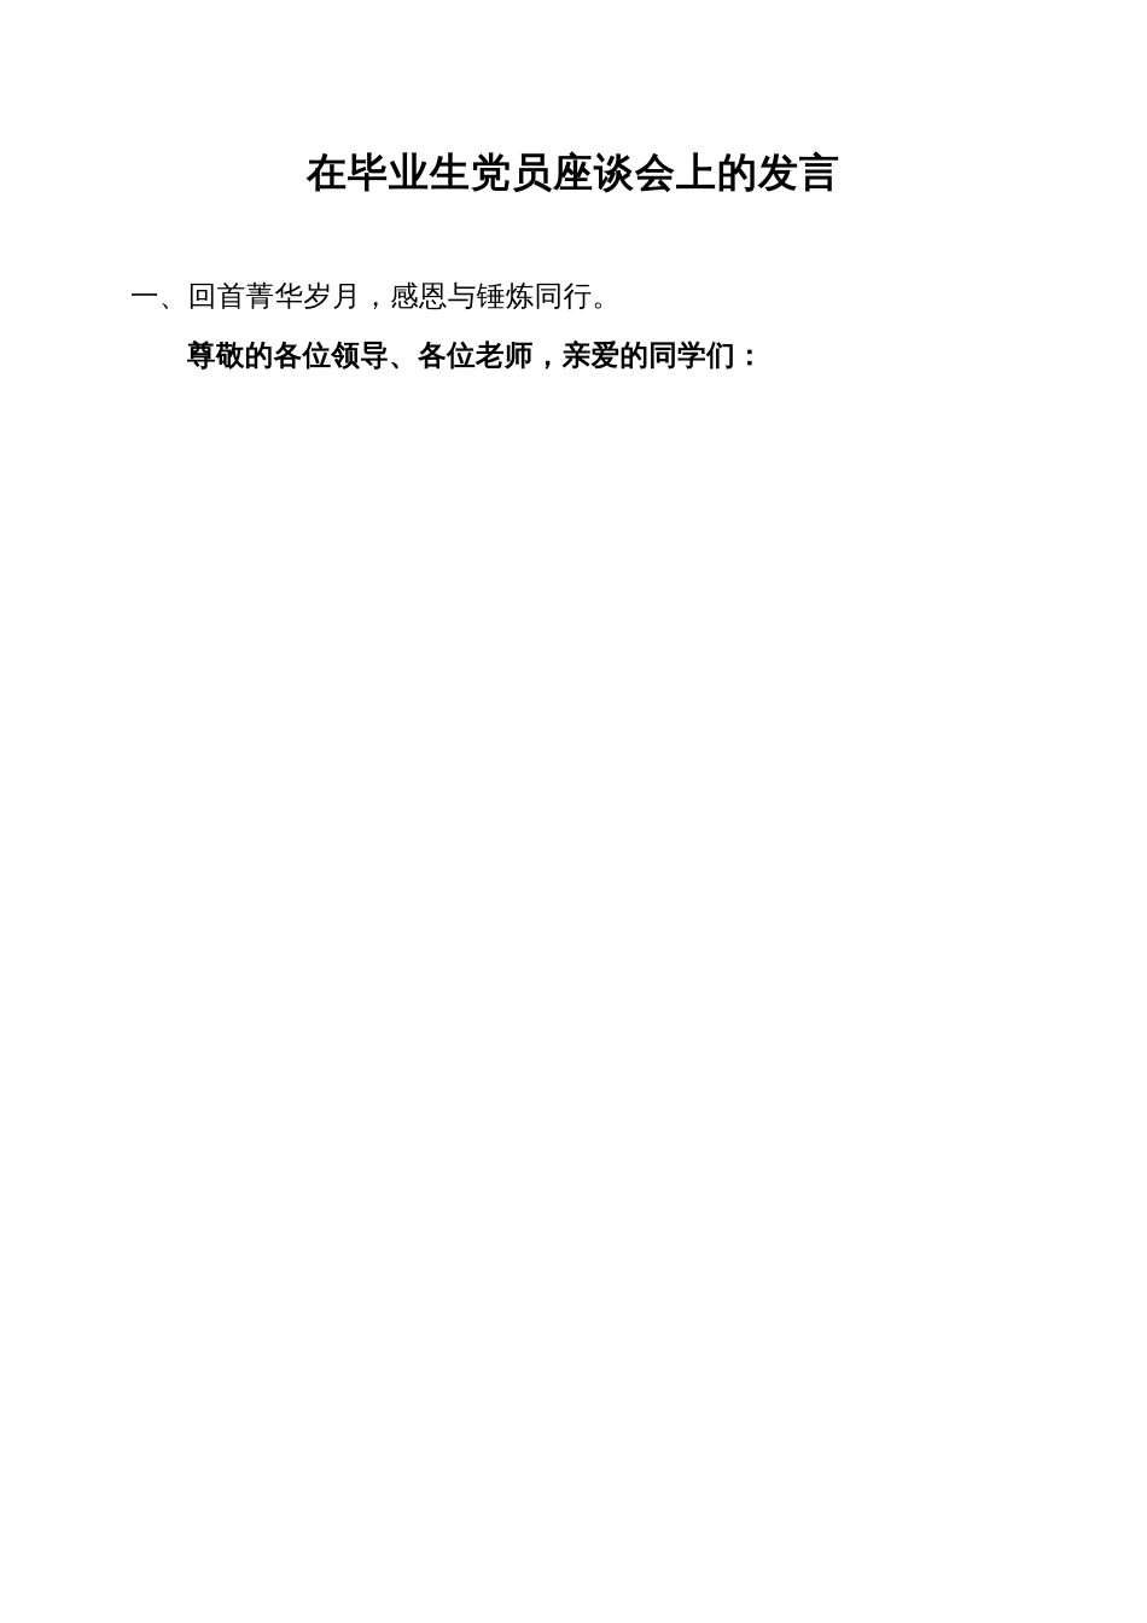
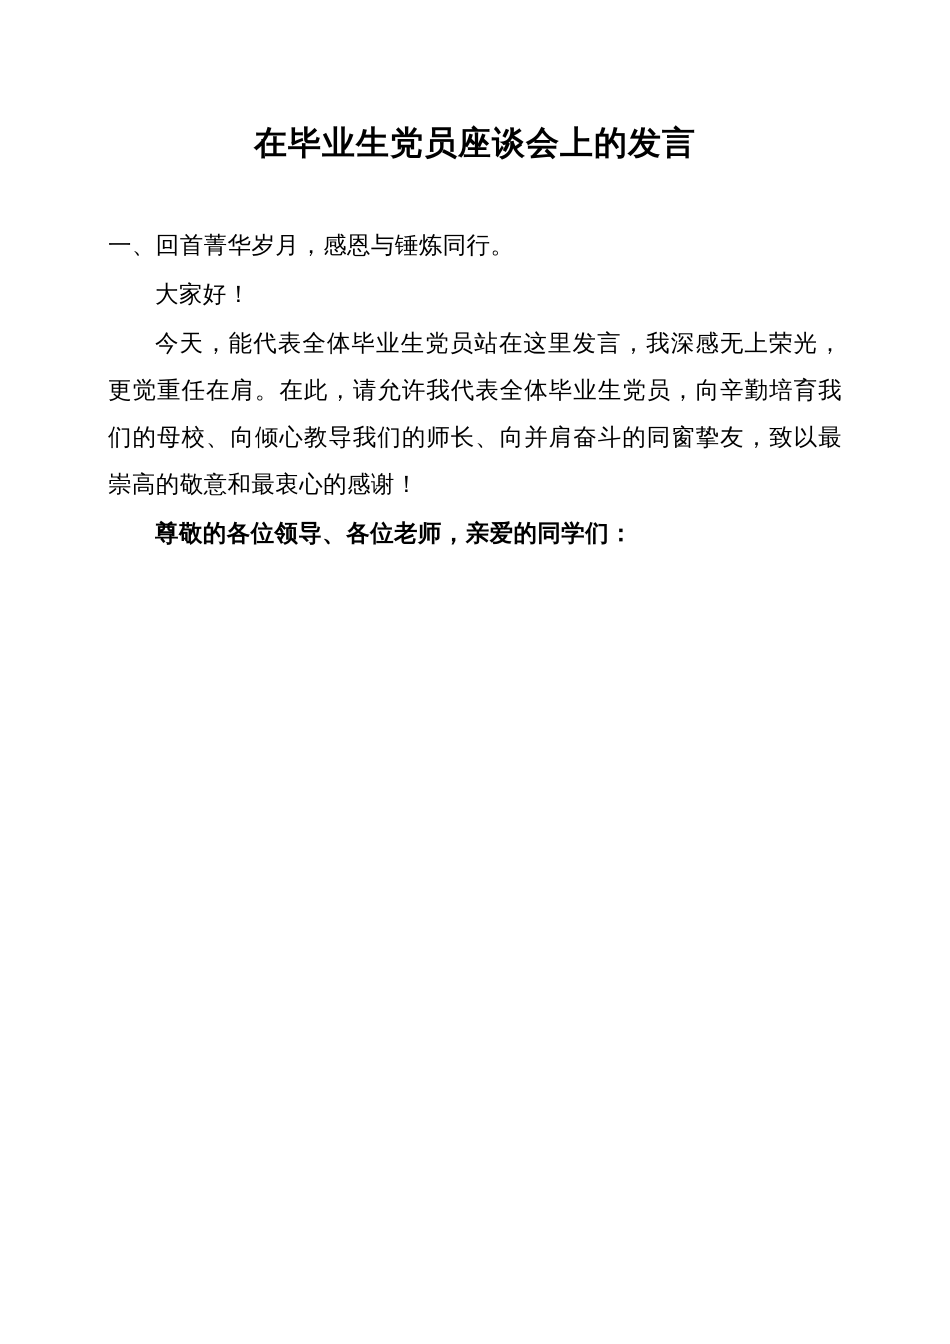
  在毕业生党员座谈会上的发言
  一、回首菁华岁月，感恩与锤炼同行。
+ 大家好！
+ 今天，能代表全体毕业生党员站在这里发言，我深感无上荣光，更觉重任在肩。在此，请允许我代表全体毕业生党员，向辛勤培育我们的母校、向倾心教导我们的师长、向并肩奋斗的同窗挚友，致以最崇高的敬意和最衷心的感谢！
  尊敬的各位领导、各位老师，亲爱的同学们：
